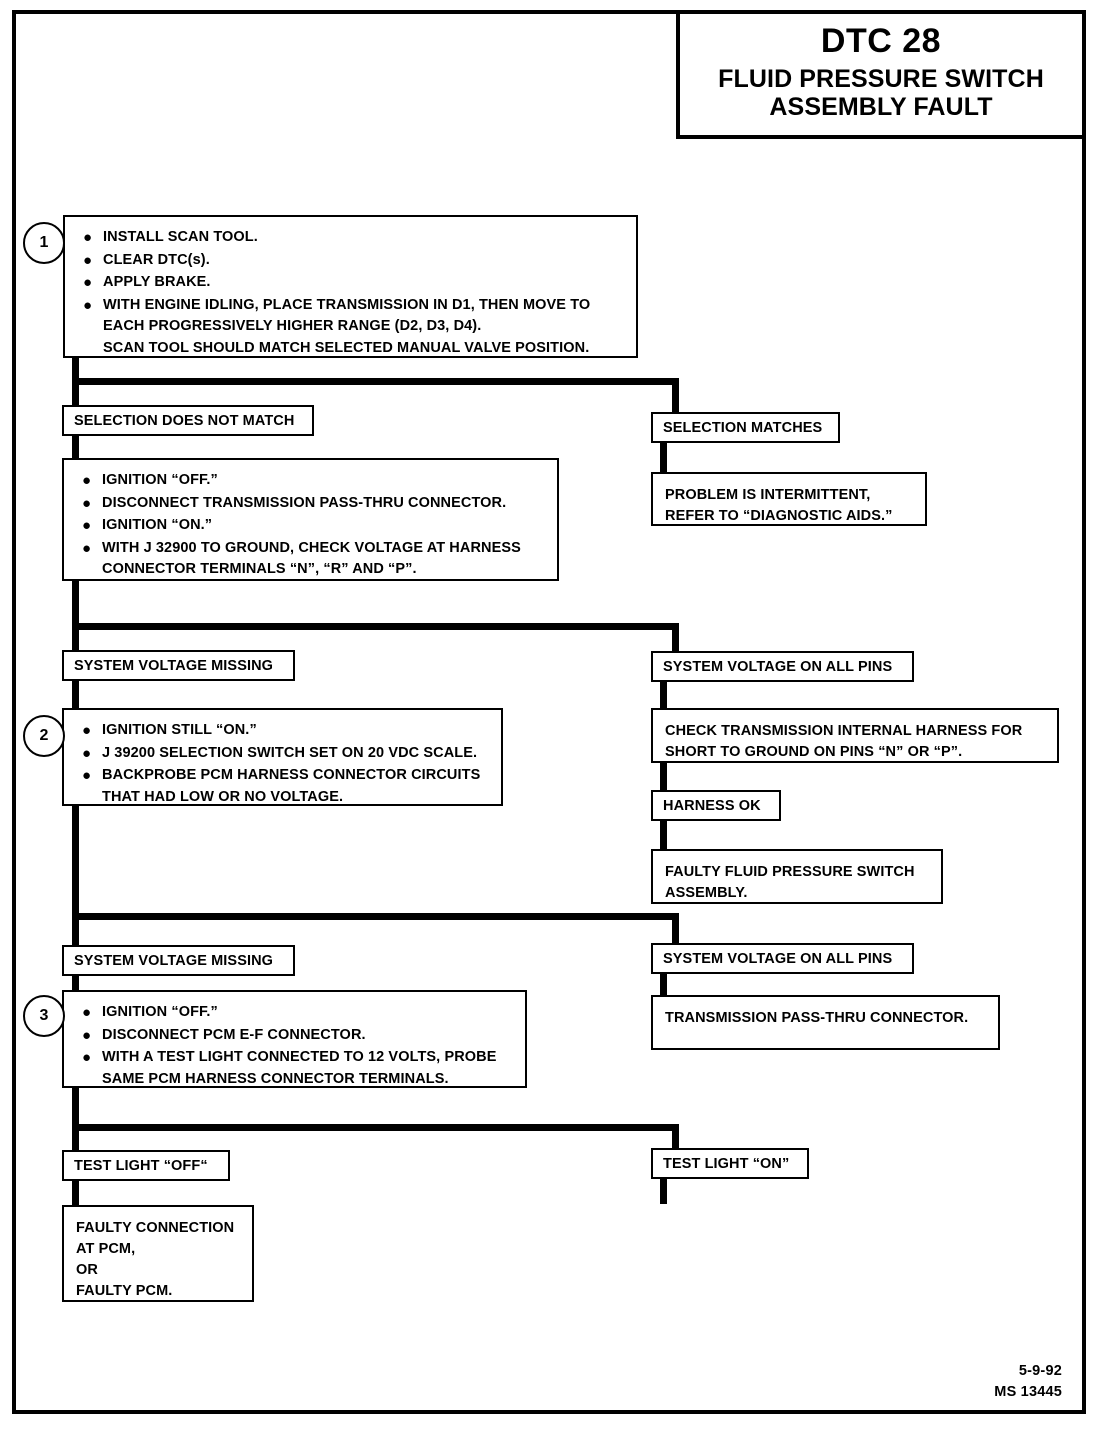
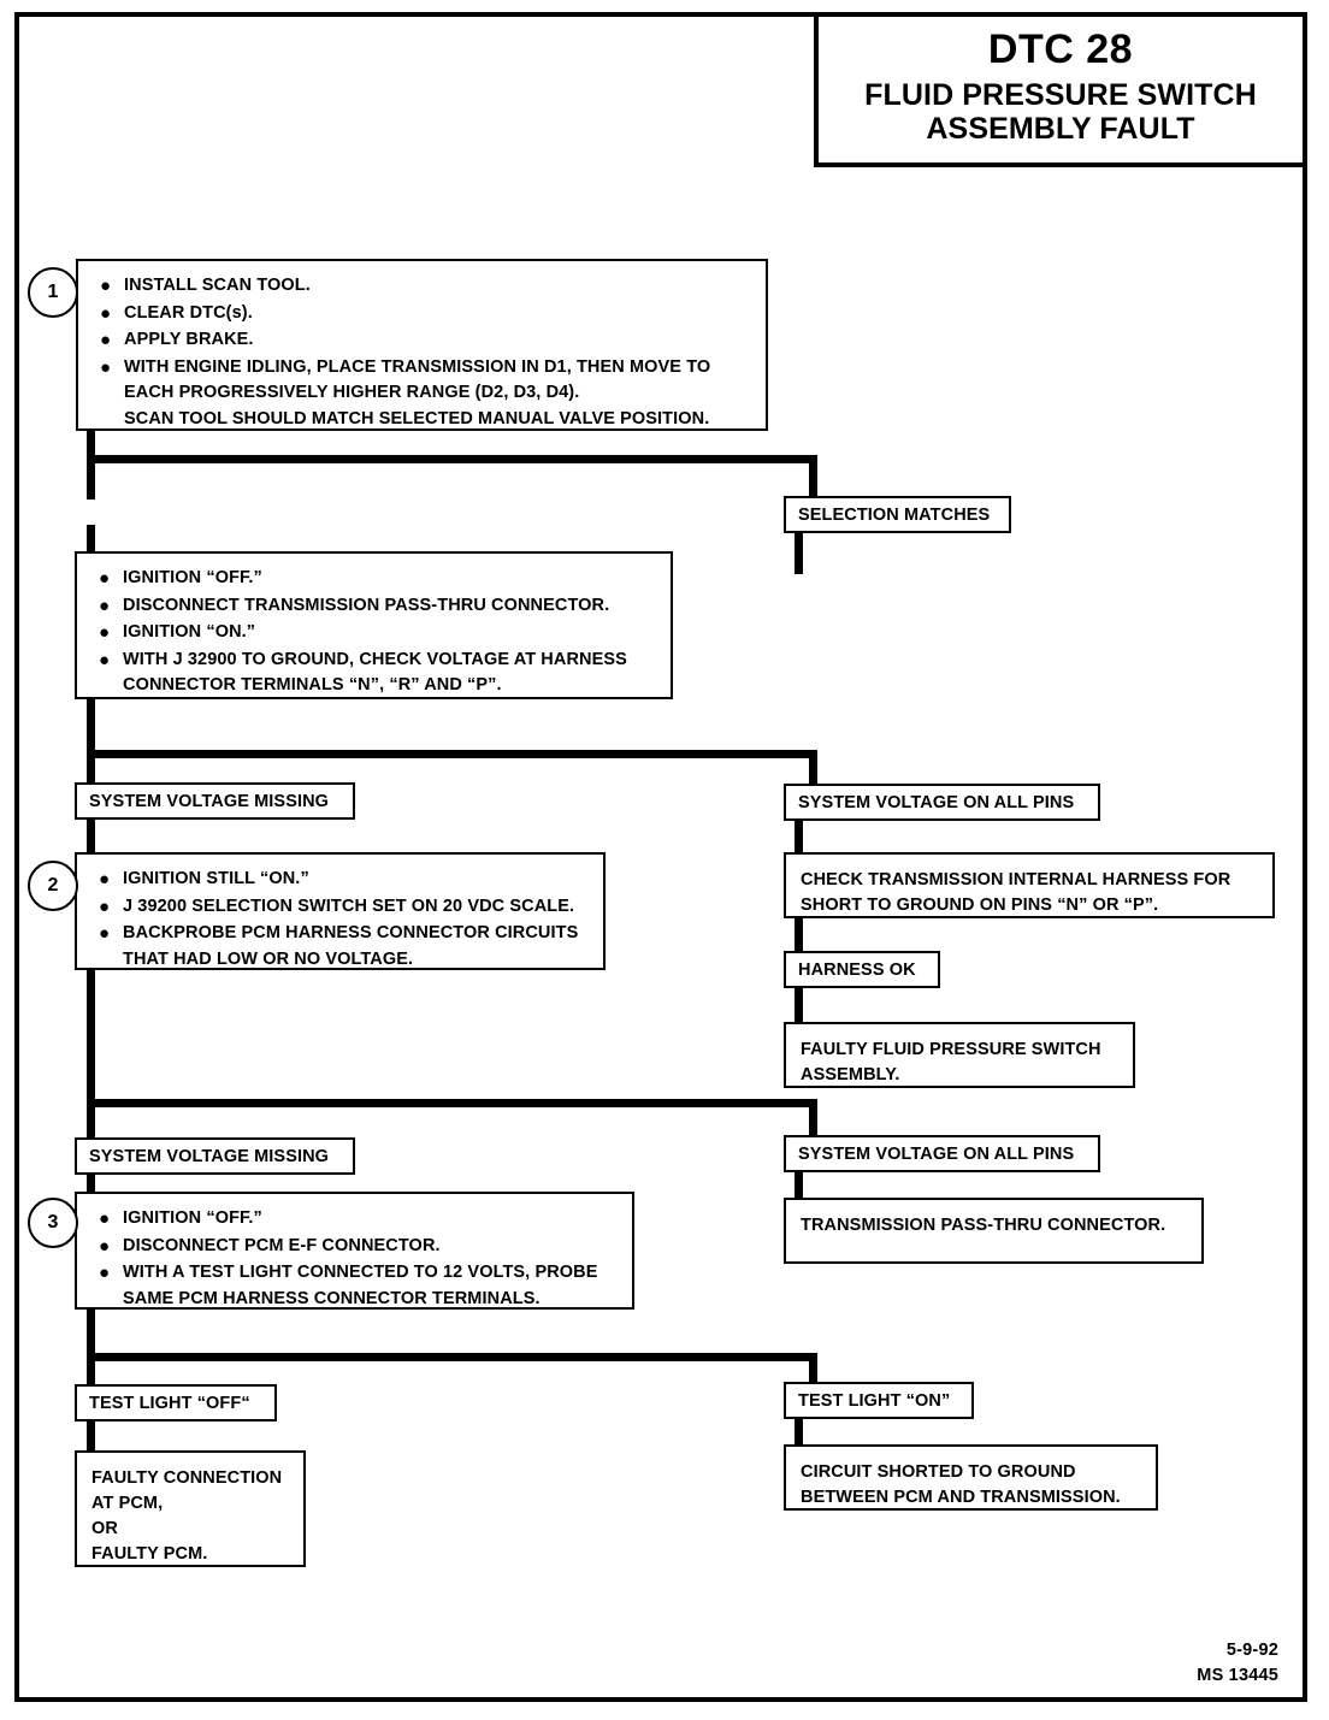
  DTC 28
  FLUID PRESSURE SWITCH ASSEMBLY FAULT
  1
  ●
  INSTALL SCAN TOOL.
  ●
  CLEAR DTC(s).
  ●
  APPLY BRAKE.
  ●
  WITH ENGINE IDLING, PLACE TRANSMISSION IN D1, THEN MOVE TO
  EACH PROGRESSIVELY HIGHER RANGE (D2, D3, D4).
  SCAN TOOL SHOULD MATCH SELECTED MANUAL VALVE POSITION.
- SELECTION DOES NOT MATCH
  SELECTION MATCHES
- PROBLEM IS INTERMITTENT,
- REFER TO “DIAGNOSTIC AIDS.”
  ●
  IGNITION “OFF.”
  ●
  DISCONNECT TRANSMISSION PASS-THRU CONNECTOR.
  ●
  IGNITION “ON.”
  ●
  WITH J 32900 TO GROUND, CHECK VOLTAGE AT HARNESS
  CONNECTOR TERMINALS “N”, “R” AND “P”.
  SYSTEM VOLTAGE MISSING
  SYSTEM VOLTAGE ON ALL PINS
  2
  ●
  IGNITION STILL “ON.”
  ●
  J 39200 SELECTION SWITCH SET ON 20 VDC SCALE.
  ●
  BACKPROBE PCM HARNESS CONNECTOR CIRCUITS
  THAT HAD LOW OR NO VOLTAGE.
  CHECK TRANSMISSION INTERNAL HARNESS FOR
  SHORT TO GROUND ON PINS “N” OR “P”.
  HARNESS OK
  FAULTY FLUID PRESSURE SWITCH
  ASSEMBLY.
  SYSTEM VOLTAGE MISSING
  SYSTEM VOLTAGE ON ALL PINS
  3
  ●
  IGNITION “OFF.”
  ●
  DISCONNECT PCM E-F CONNECTOR.
  ●
  WITH A TEST LIGHT CONNECTED TO 12 VOLTS, PROBE
  SAME PCM HARNESS CONNECTOR TERMINALS.
  TRANSMISSION PASS-THRU CONNECTOR.
  TEST LIGHT “OFF“
  TEST LIGHT “ON”
  FAULTY CONNECTION
  AT PCM,
  OR
  FAULTY PCM.
+ CIRCUIT SHORTED TO GROUND
+ BETWEEN PCM AND TRANSMISSION.
  5-9-92
  MS 13445
